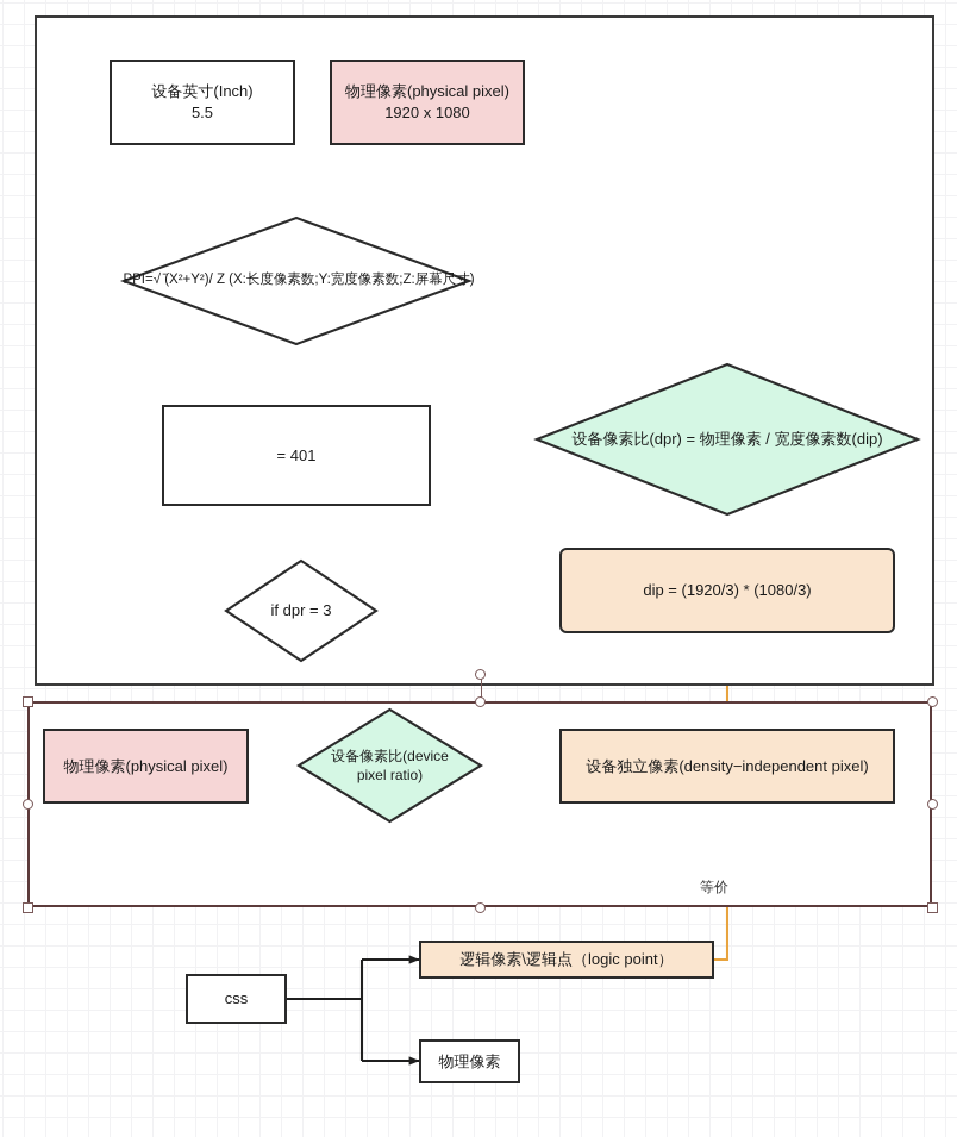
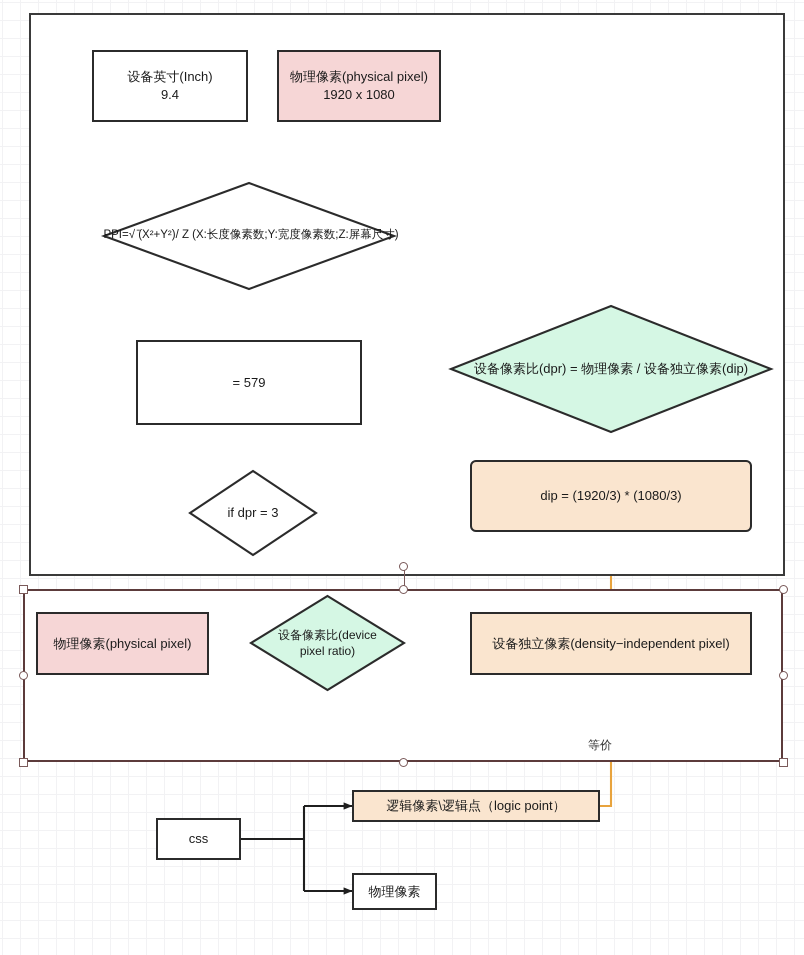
  设备英寸(Inch)
- 5.5
+ 9.4
  物理像素(physical pixel)
  1920 x 1080
  PPI=√ ̄(X²+Y²)/ Z (X:长度像素数;Y:宽度像素数;Z:屏幕尺寸)
- = 401
+ = 579
  if dpr = 3
- 设备像素比(dpr) = 物理像素 / 宽度像素数(dip)
+ 设备像素比(dpr) = 物理像素 / 设备独立像素(dip)
  dip = (1920/3) * (1080/3)
  物理像素(physical pixel)
  设备像素比(device
  pixel ratio)
  设备独立像素(density−independent pixel)
  css
  逻辑像素\逻辑点（logic point）
  物理像素
  等价
